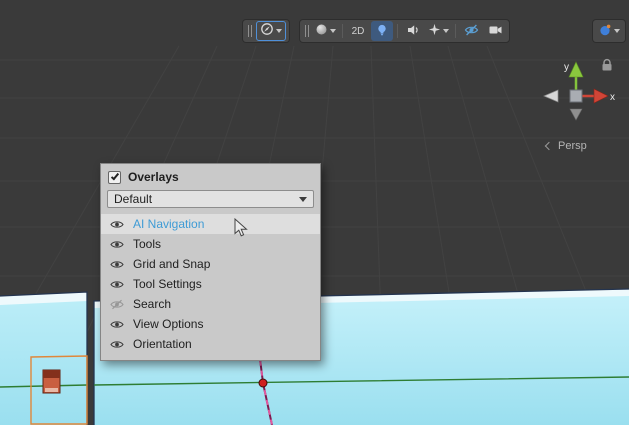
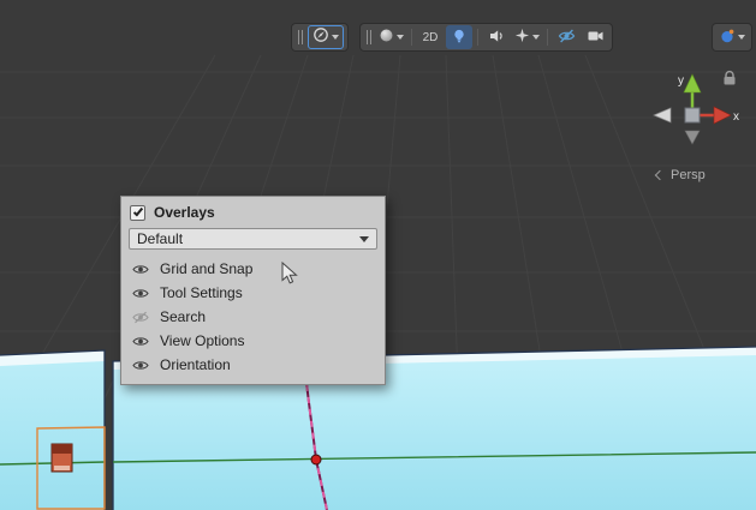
  2D
  y
  x
  Persp
  Overlays
  Default
- AI Navigation
- Tools
  Grid and Snap
  Tool Settings
  Search
  View Options
  Orientation
